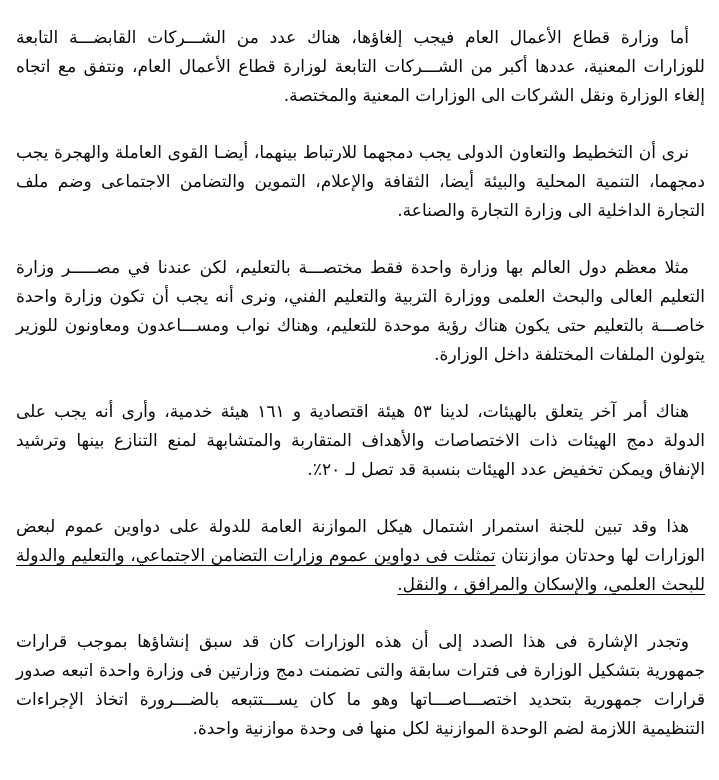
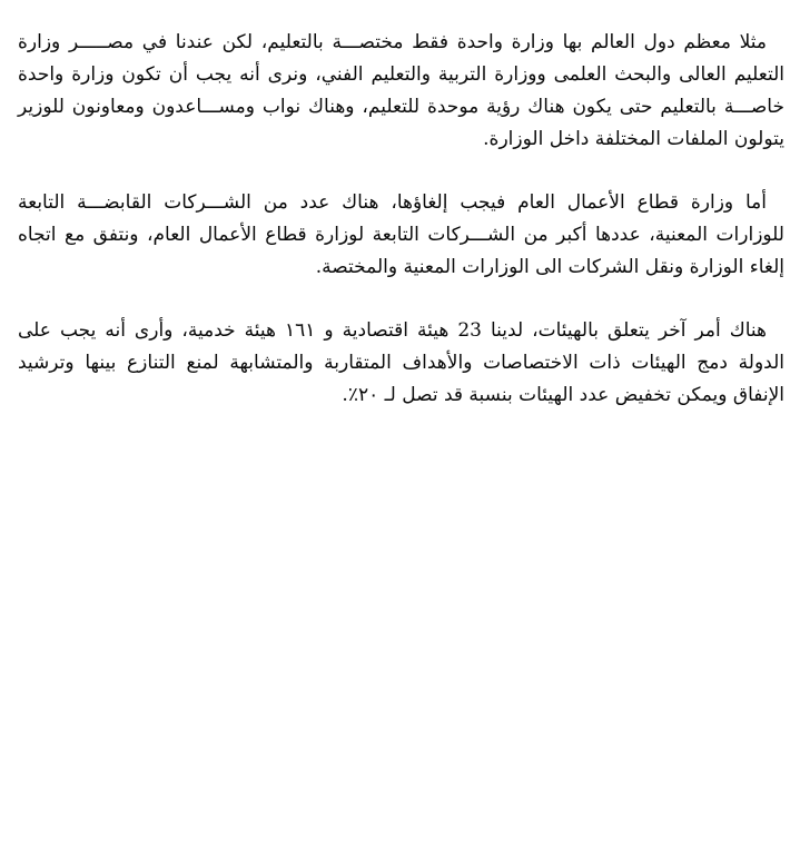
- أما وزارة قطاع الأعمال العام فيجب إلغاؤها، هناك عدد من الشـــركات القابضـــة التابعة للوزارات المعنية، عددها أكبر من الشـــركات التابعة لوزارة قطاع الأعمال العام، ونتفق مع اتجاه إلغاء الوزارة ونقل الشركات الى الوزارات المعنية والمختصة.
+ مثلا معظم دول العالم بها وزارة واحدة فقط مختصـــة بالتعليم، لكن عندنا في مصـــــر وزارة التعليم العالى والبحث العلمى ووزارة التربية والتعليم الفني، ونرى أنه يجب أن تكون وزارة واحدة خاصـــة بالتعليم حتى يكون هناك رؤية موحدة للتعليم، وهناك نواب ومســـاعدون ومعاونون للوزير يتولون الملفات المختلفة داخل الوزارة.
- نرى أن التخطيط والتعاون الدولى يجب دمجهما للارتباط بينهما، أيضـا القوى العاملة والهجرة يجب دمجهما، التنمية المحلية والبيئة أيضا، الثقافة والإعلام، التموين والتضامن الاجتماعى وضم ملف التجارة الداخلية الى وزارة التجارة والصناعة.
- مثلا معظم دول العالم بها وزارة واحدة فقط مختصـــة بالتعليم، لكن عندنا في مصـــــر وزارة التعليم العالى والبحث العلمى ووزارة التربية والتعليم الفني، ونرى أنه يجب أن تكون وزارة واحدة خاصـــة بالتعليم حتى يكون هناك رؤية موحدة للتعليم، وهناك نواب ومســـاعدون ومعاونون للوزير يتولون الملفات المختلفة داخل الوزارة.
+ أما وزارة قطاع الأعمال العام فيجب إلغاؤها، هناك عدد من الشـــركات القابضـــة التابعة للوزارات المعنية، عددها أكبر من الشـــركات التابعة لوزارة قطاع الأعمال العام، ونتفق مع اتجاه إلغاء الوزارة ونقل الشركات الى الوزارات المعنية والمختصة.
- هناك أمر آخر يتعلق بالهيئات، لدينا ٥٣ هيئة اقتصادية و ١٦١ هيئة خدمية، وأرى أنه يجب على الدولة دمج الهيئات ذات الاختصاصات والأهداف المتقاربة والمتشابهة لمنع التنازع بينها وترشيد الإنفاق ويمكن تخفيض عدد الهيئات بنسبة قد تصل لـ ٢٠٪.
+ هناك أمر آخر يتعلق بالهيئات، لدينا 23 هيئة اقتصادية و ١٦١ هيئة خدمية، وأرى أنه يجب على الدولة دمج الهيئات ذات الاختصاصات والأهداف المتقاربة والمتشابهة لمنع التنازع بينها وترشيد الإنفاق ويمكن تخفيض عدد الهيئات بنسبة قد تصل لـ ٢٠٪.
- هذا وقد تبين للجنة استمرار اشتمال هيكل الموازنة العامة للدولة على دواوين عموم لبعض الوزارات لها وحدتان موازنتان تمثلت فى دواوين عموم وزارات التضامن الاجتماعي، والتعليم والدولة للبحث العلمي، والإسكان والمرافق ، والنقل.
- وتجدر الإشارة فى هذا الصدد إلى أن هذه الوزارات كان قد سبق إنشاؤها بموجب قرارات جمهورية بتشكيل الوزارة فى فترات سابقة والتى تضمنت دمج وزارتين فى وزارة واحدة اتبعه صدور قرارات جمهورية بتحديد اختصـــاصـــاتها وهو ما كان يســـتتبعه بالضـــرورة اتخاذ الإجراءات التنظيمية اللازمة لضم الوحدة الموازنية لكل منها فى وحدة موازنية واحدة.
